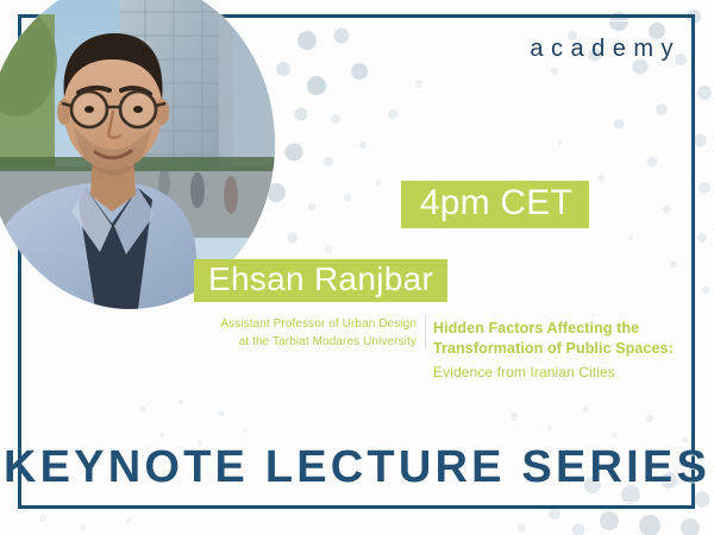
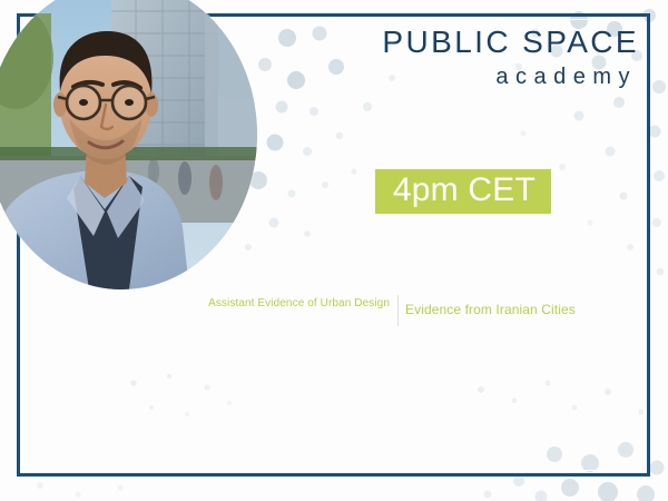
+ PUBLIC SPACE
  academy
  4pm CET
- Ehsan Ranjbar
- Assistant Professor of Urban Design
+ Assistant Evidence of Urban Design
- at the Tarbiat Modares University
- Hidden Factors Affecting the
- Transformation of Public Spaces:
  Evidence from Iranian Cities
- KEYNOTE LECTURE SERIES
